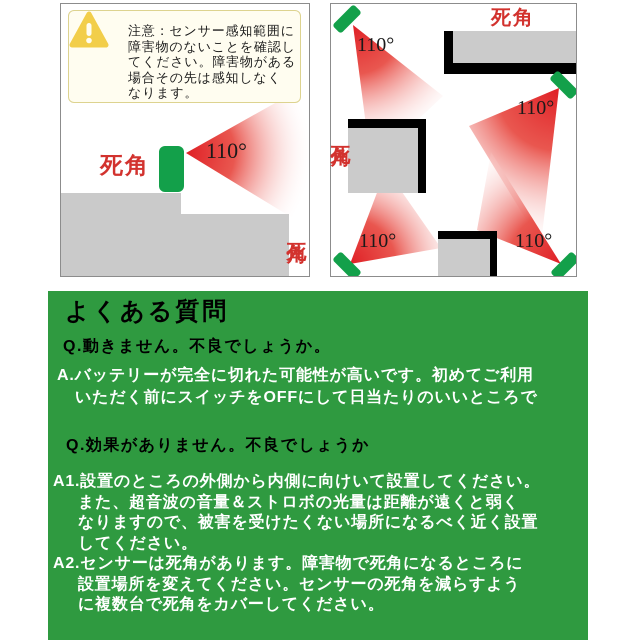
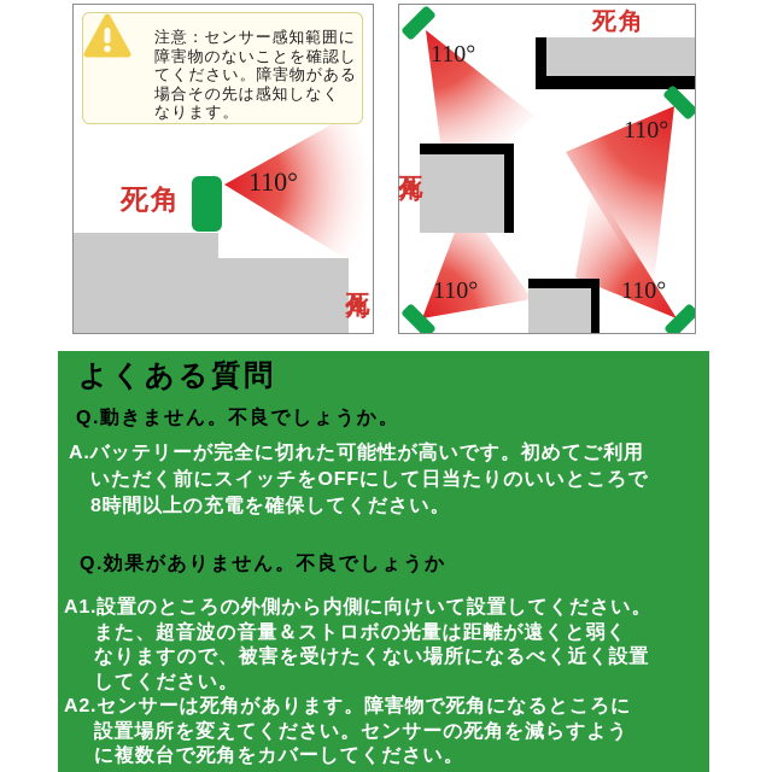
  注意：センサー感知範囲に
  障害物のないことを確認し
  てください。障害物がある
  場合その先は感知しなく
  なります。
  死角
  110°
  死角
  110°
  110°
  110°
  110°
  よくある質問
  Q.動きません。不良でしょうか。
  A.バッテリーが完全に切れた可能性が高いです。初めてご利用
  いただく前にスイッチをOFFにして日当たりのいいところで
+ 8時間以上の充電を確保してください。
  Q.効果がありません。不良でしょうか
  A1.設置のところの外側から内側に向けいて設置してください。
  また、超音波の音量＆ストロボの光量は距離が遠くと弱く
  なりますので、被害を受けたくない場所になるべく近く設置
  してください。
  A2.センサーは死角があります。障害物で死角になるところに
  設置場所を変えてください。センサーの死角を減らすよう
  に複数台で死角をカバーしてください。
